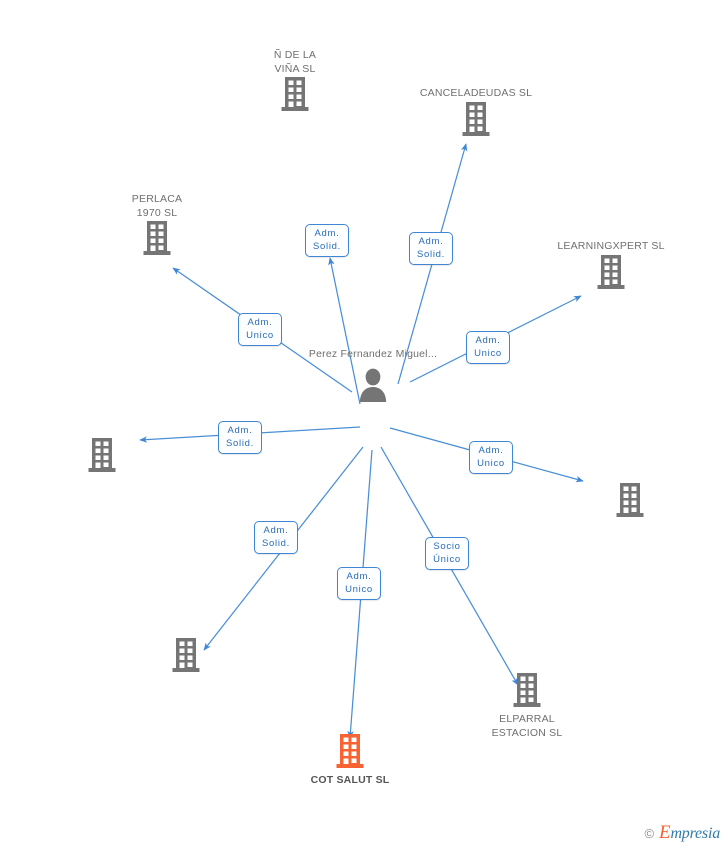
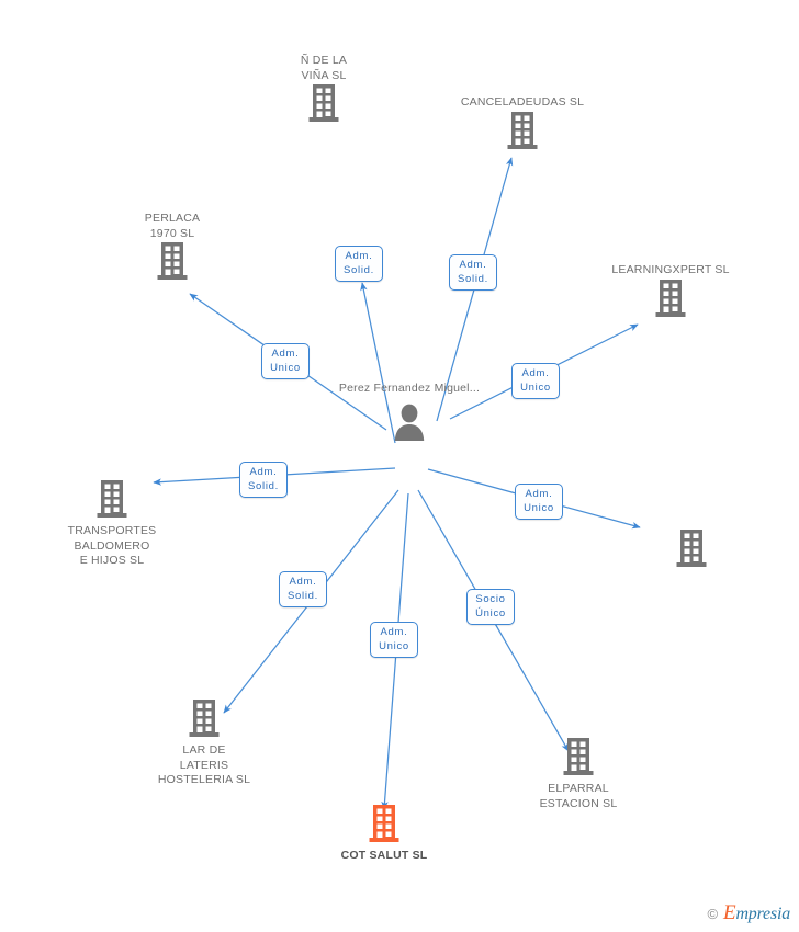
  Ñ DE LA
  VIÑA SL
  CANCELADEUDAS SL
  PERLACA
  1970 SL
  LEARNINGXPERT SL
+ TRANSPORTES
+ BALDOMERO
+ E HIJOS SL
+ LAR DE
+ LATERIS
+ HOSTELERIA SL
  ELPARRAL
  ESTACION SL
  COT SALUT SL
  Perez Fernandez Miguel...
  Adm.
  Solid.
  Adm.
  Solid.
  Adm.
  Unico
  Adm.
  Unico
  Adm.
  Solid.
  Adm.
  Unico
  Adm.
  Solid.
  Socio
  Único
  Adm.
  Unico
  ©
  Empresia
